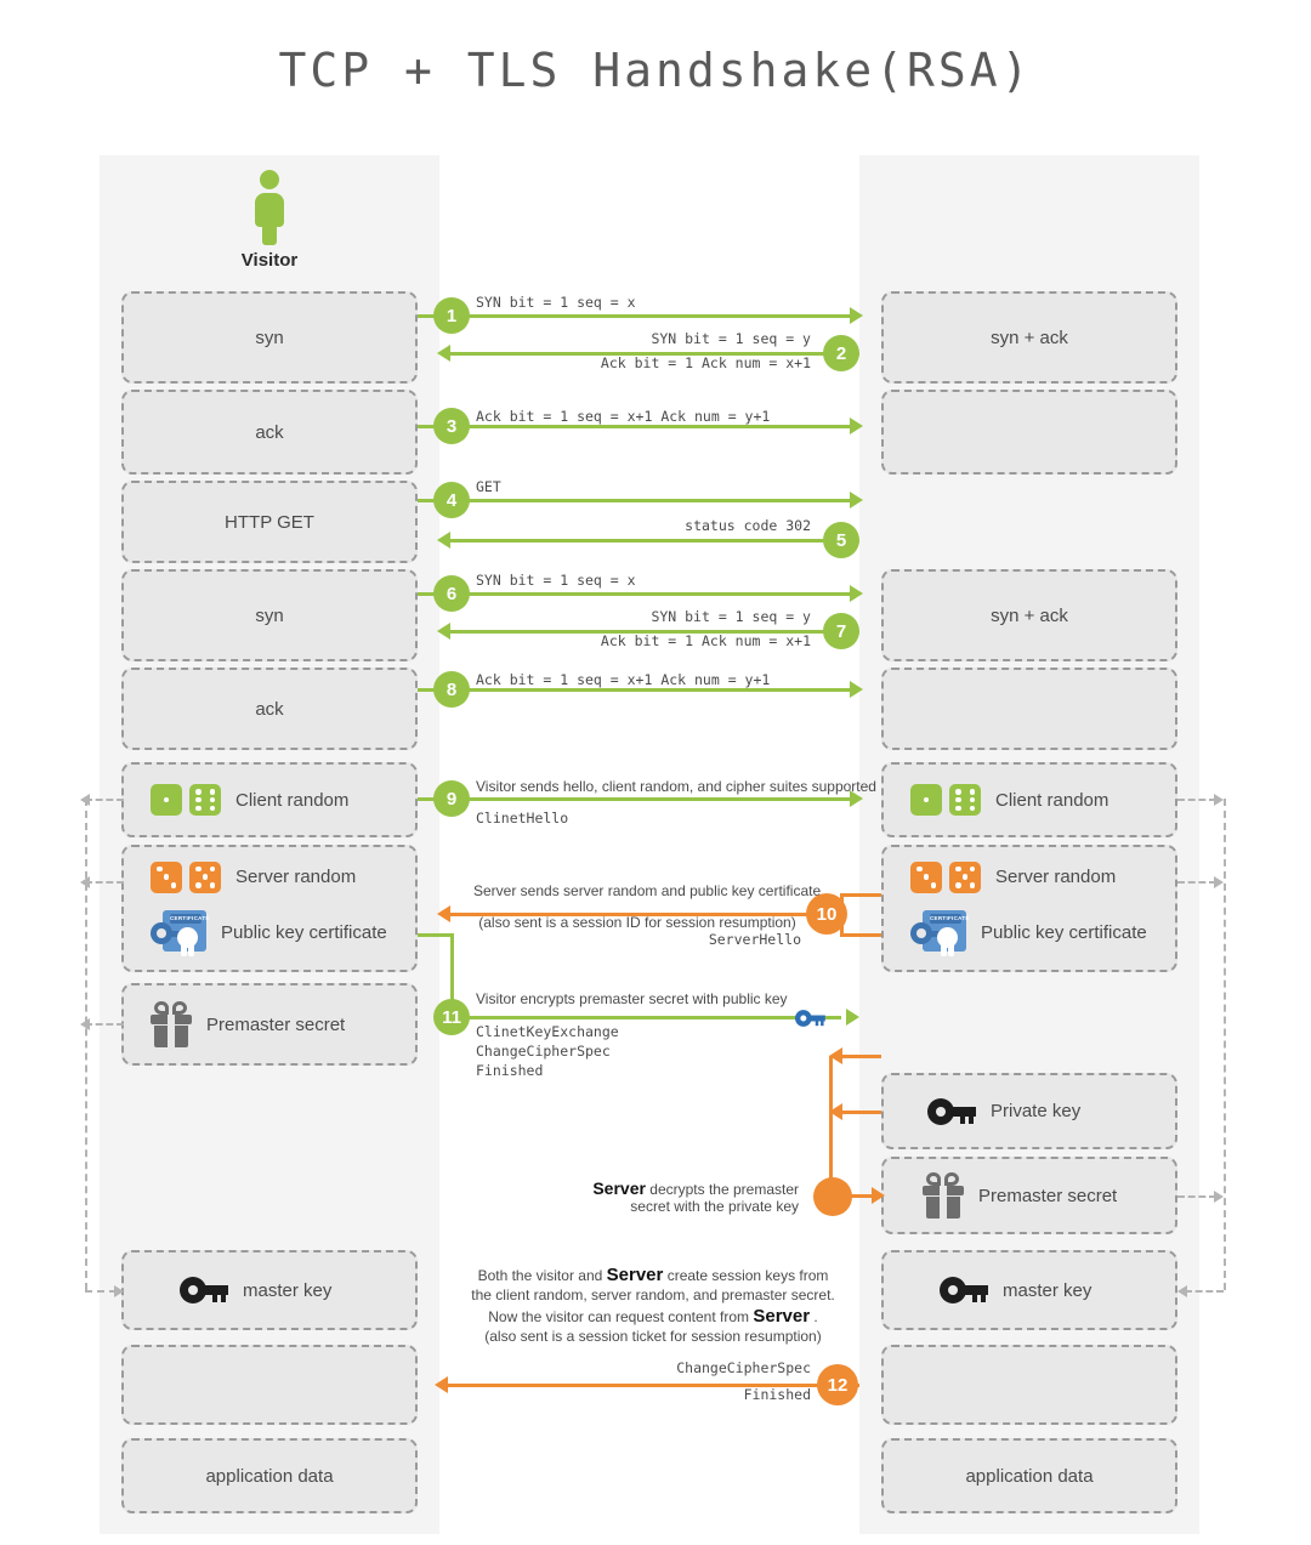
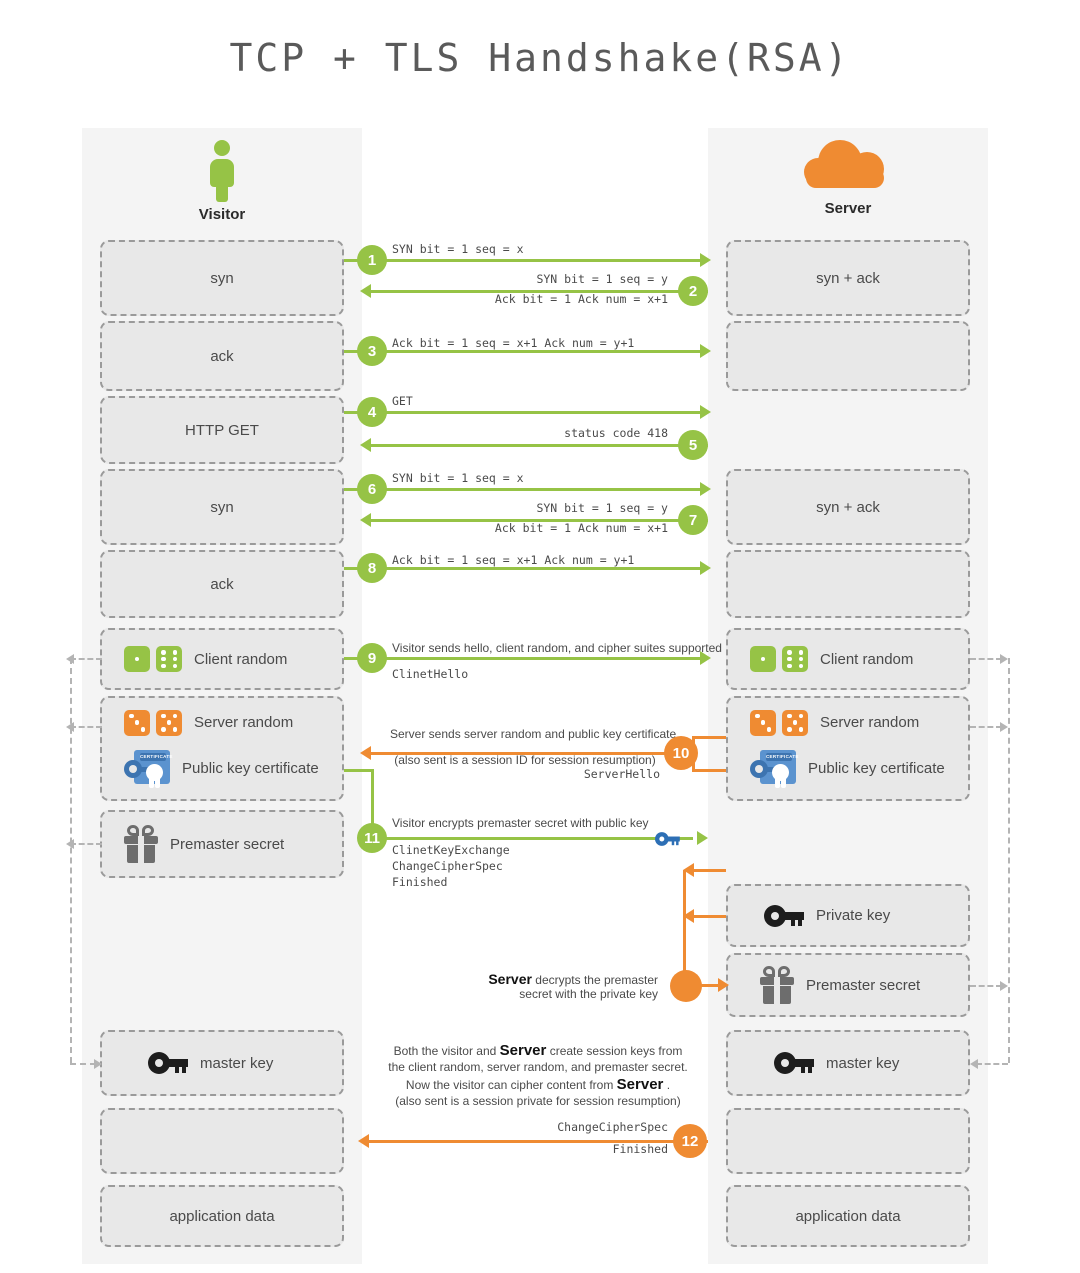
  TCP + TLS Handshake(RSA)
  Visitor
+ Server
  syn
  ack
  HTTP GET
  syn
  ack
  Client random
  Server random
  Public key certificate
  Premaster secret
  master key
  application data
  syn + ack
  syn + ack
  Client random
  Server random
  Public key certificate
  Private key
  Premaster secret
  master key
  application data
  1
  SYN bit = 1 seq = x
  2
  SYN bit = 1 seq = y
  Ack bit = 1 Ack num = x+1
  3
  Ack bit = 1 seq = x+1 Ack num = y+1
  4
  GET
  5
- status code 302
+ status code 418
  6
  SYN bit = 1 seq = x
  7
  SYN bit = 1 seq = y
  Ack bit = 1 Ack num = x+1
  8
  Ack bit = 1 seq = x+1 Ack num = y+1
  9
  Visitor sends hello, client random, and cipher suites supported
  ClinetHello
  10
  Server sends server random and public key certificate
  (also sent is a session ID for session resumption)
  ServerHello
  11
  Visitor encrypts premaster secret with public key
  ClinetKeyExchange
  ChangeCipherSpec
  Finished
  Server decrypts the premaster
  secret with the private key
  Both the visitor and Server create session keys from
  the client random, server random, and premaster secret.
- Now the visitor can request content from Server .
+ Now the visitor can cipher content from Server .
- (also sent is a session ticket for session resumption)
+ (also sent is a session private for session resumption)
  12
  ChangeCipherSpec
  Finished
